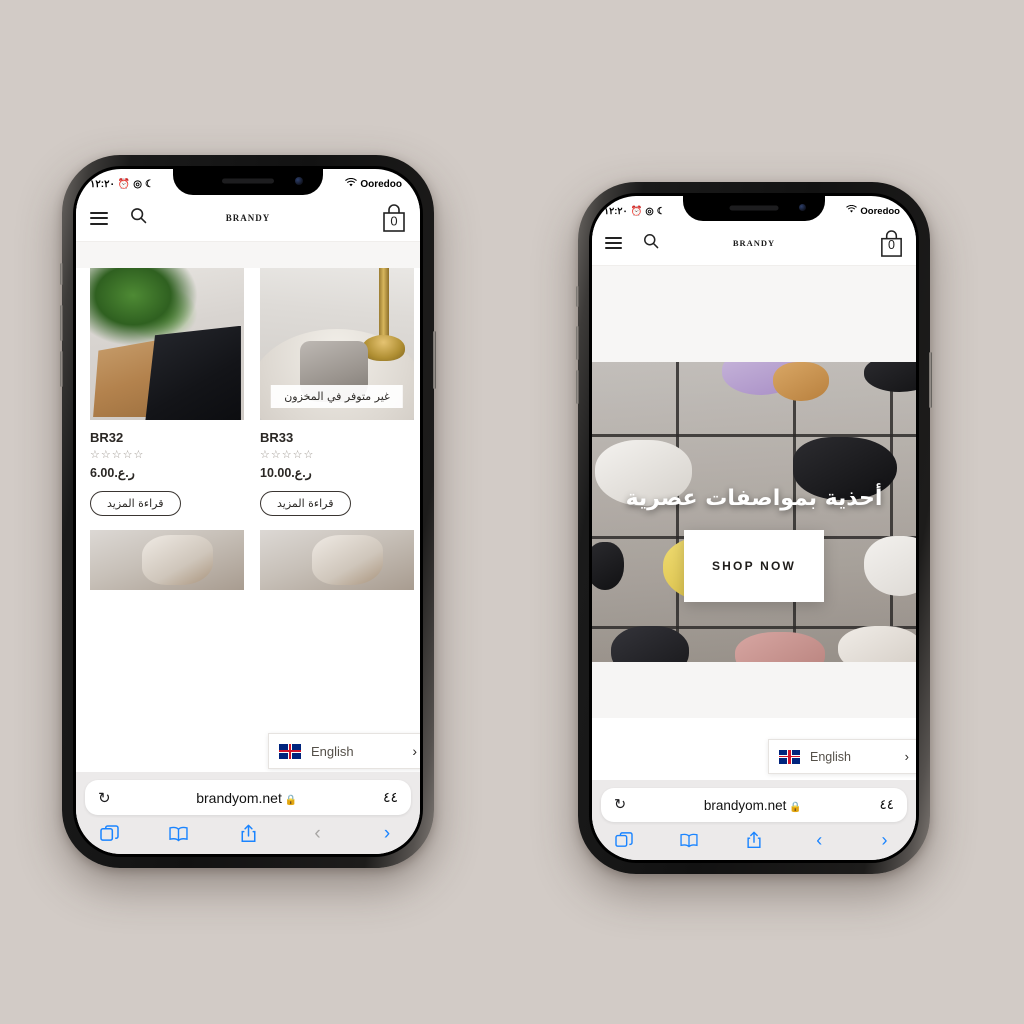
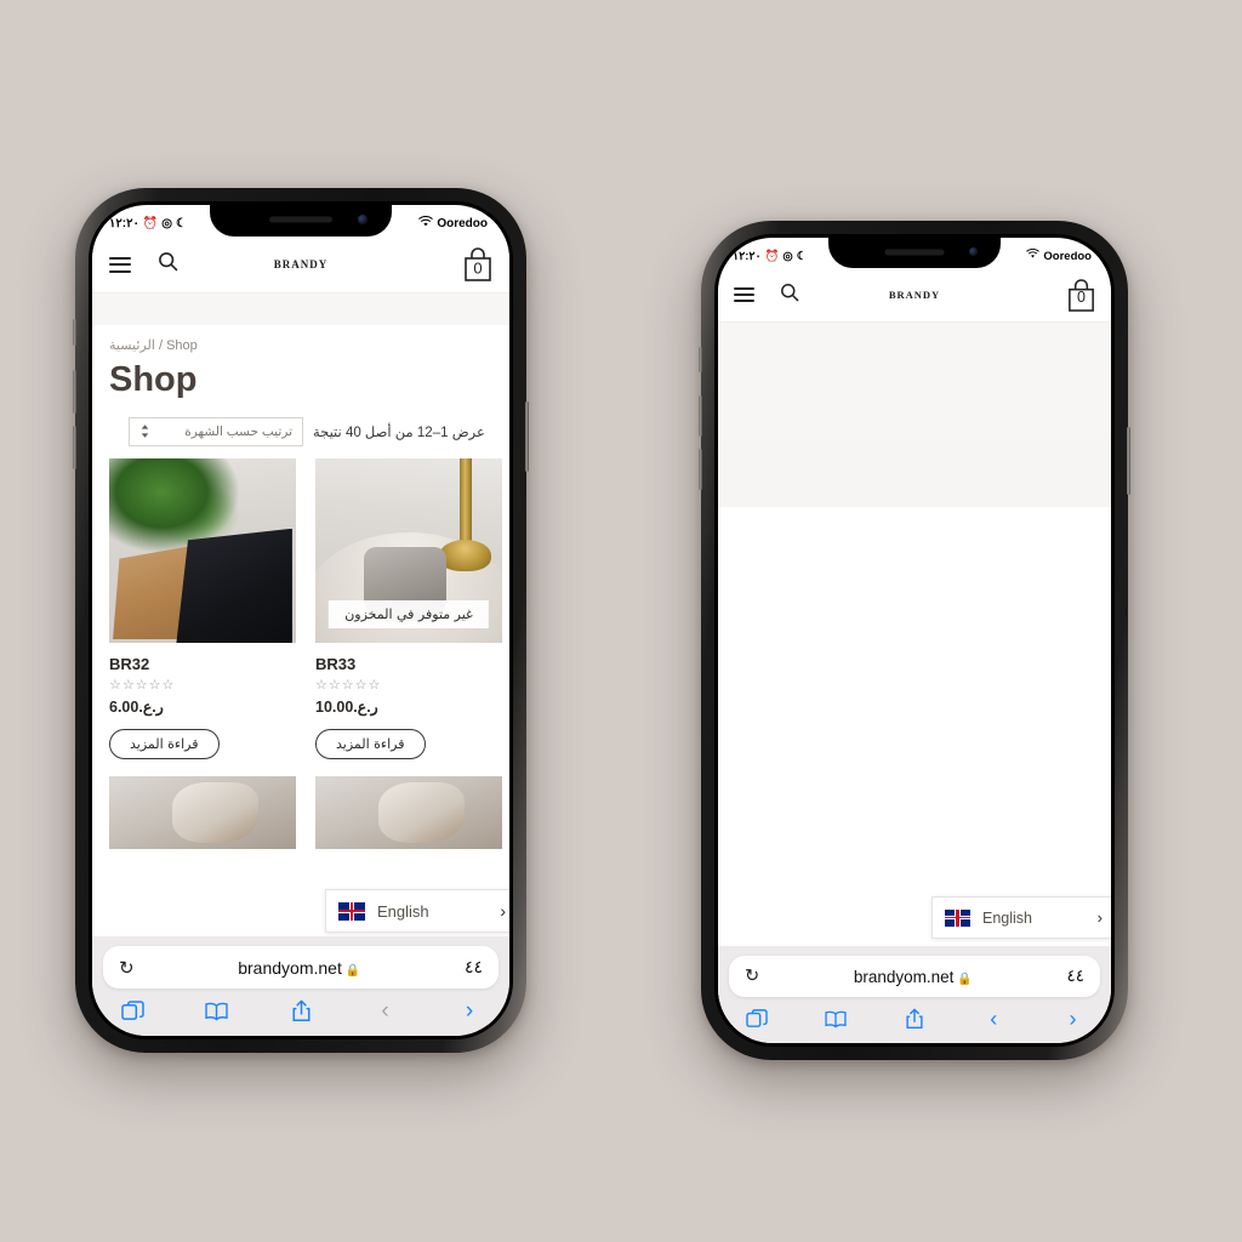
  ١٢:٢٠
  ⏰
  ◎
  ☾
  Ooredoo
  BRANDY
  0
+ الرئيسية / Shop
+ Shop
+ عرض 1–12 من أصل 40 نتيجة
+ ترتيب حسب الشهرة
  BR32
  ☆☆☆☆☆
  ر.ع.6.00
  قراءة المزيد
  غير متوفر في المخزون
  BR33
  ☆☆☆☆☆
  ر.ع.10.00
  قراءة المزيد
  English
  ›
  ↻
  brandyom.net 🔒
  ٤٤
  ‹
  ›
  ١٢:٢٠
  ⏰
  ◎
  ☾
  Ooredoo
  BRANDY
  0
- أحذية بمواصفات عصرية
- SHOP NOW
  English
  ›
  ↻
  brandyom.net 🔒
  ٤٤
  ‹
  ›
